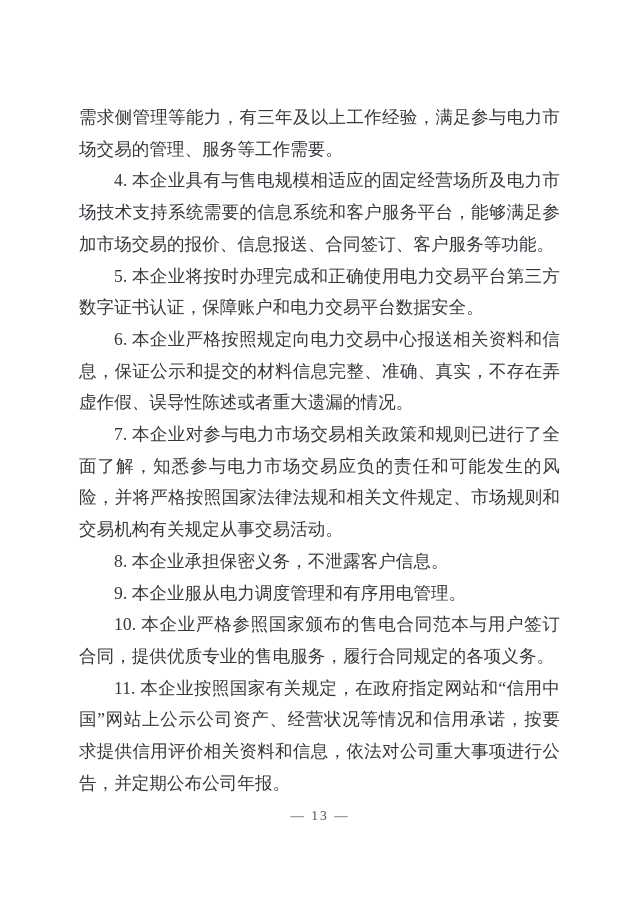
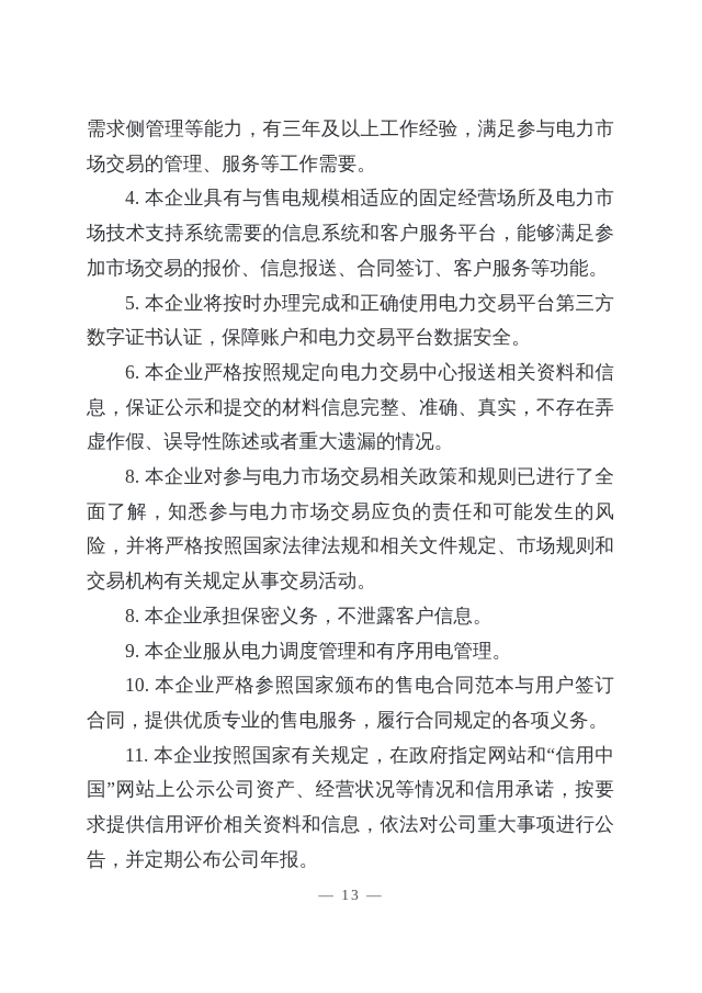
  需求侧管理等能力，有三年及以上工作经验，满足参与电力市场交易的管理、服务等工作需要。
  4. 本企业具有与售电规模相适应的固定经营场所及电力市场技术支持系统需要的信息系统和客户服务平台，能够满足参加市场交易的报价、信息报送、合同签订、客户服务等功能。
  5. 本企业将按时办理完成和正确使用电力交易平台第三方数字证书认证，保障账户和电力交易平台数据安全。
  6. 本企业严格按照规定向电力交易中心报送相关资料和信息，保证公示和提交的材料信息完整、准确、真实，不存在弄虚作假、误导性陈述或者重大遗漏的情况。
- 7. 本企业对参与电力市场交易相关政策和规则已进行了全面了解，知悉参与电力市场交易应负的责任和可能发生的风险，并将严格按照国家法律法规和相关文件规定、市场规则和交易机构有关规定从事交易活动。
+ 8. 本企业对参与电力市场交易相关政策和规则已进行了全面了解，知悉参与电力市场交易应负的责任和可能发生的风险，并将严格按照国家法律法规和相关文件规定、市场规则和交易机构有关规定从事交易活动。
  8. 本企业承担保密义务，不泄露客户信息。
  9. 本企业服从电力调度管理和有序用电管理。
  10. 本企业严格参照国家颁布的售电合同范本与用户签订合同，提供优质专业的售电服务，履行合同规定的各项义务。
  11. 本企业按照国家有关规定，在政府指定网站和“信用中国”网站上公示公司资产、经营状况等情况和信用承诺，按要求提供信用评价相关资料和信息，依法对公司重大事项进行公告，并定期公布公司年报。
  — 13 —
